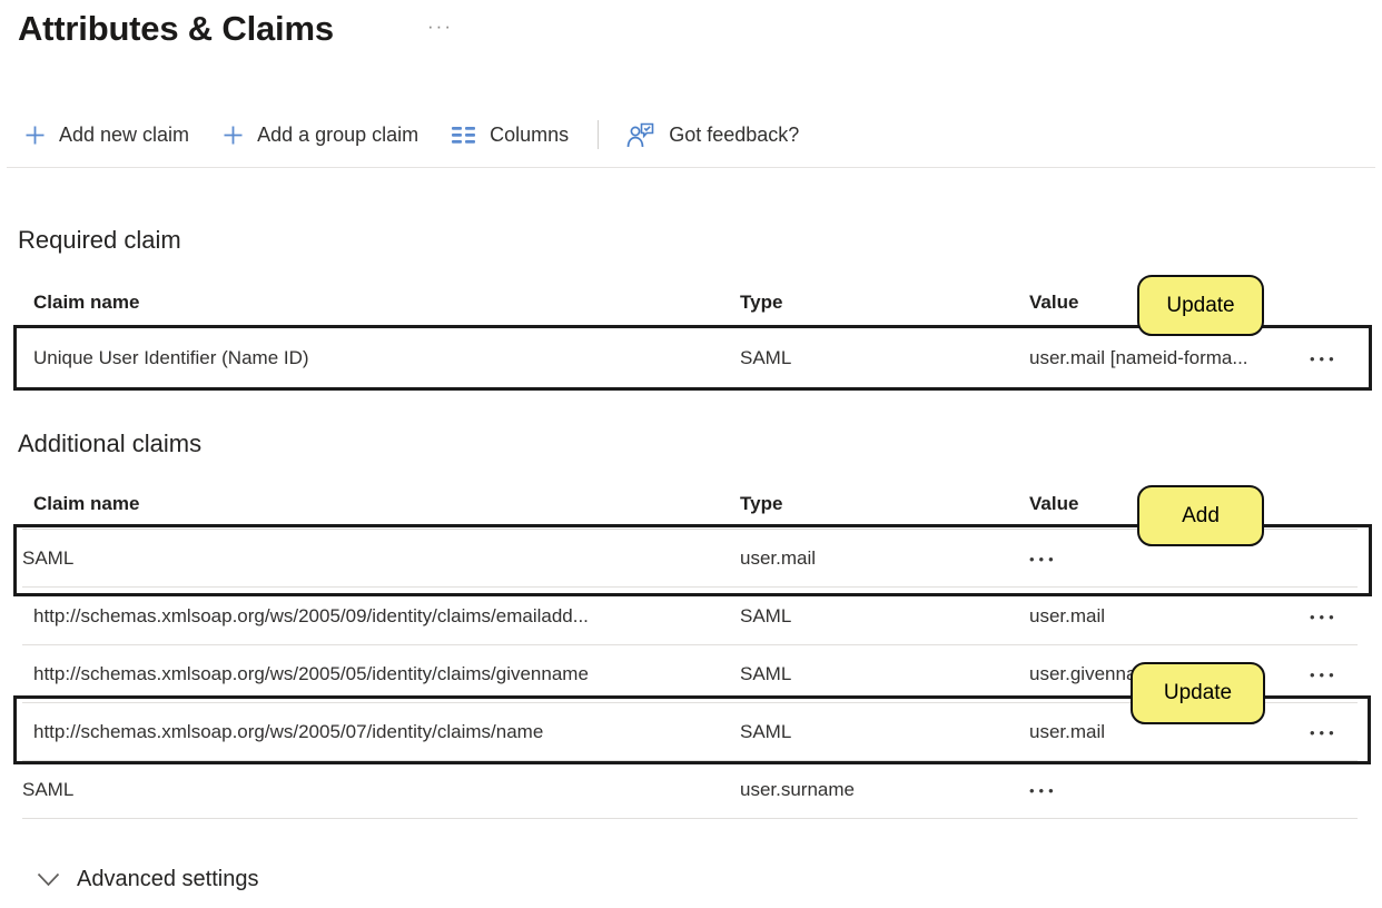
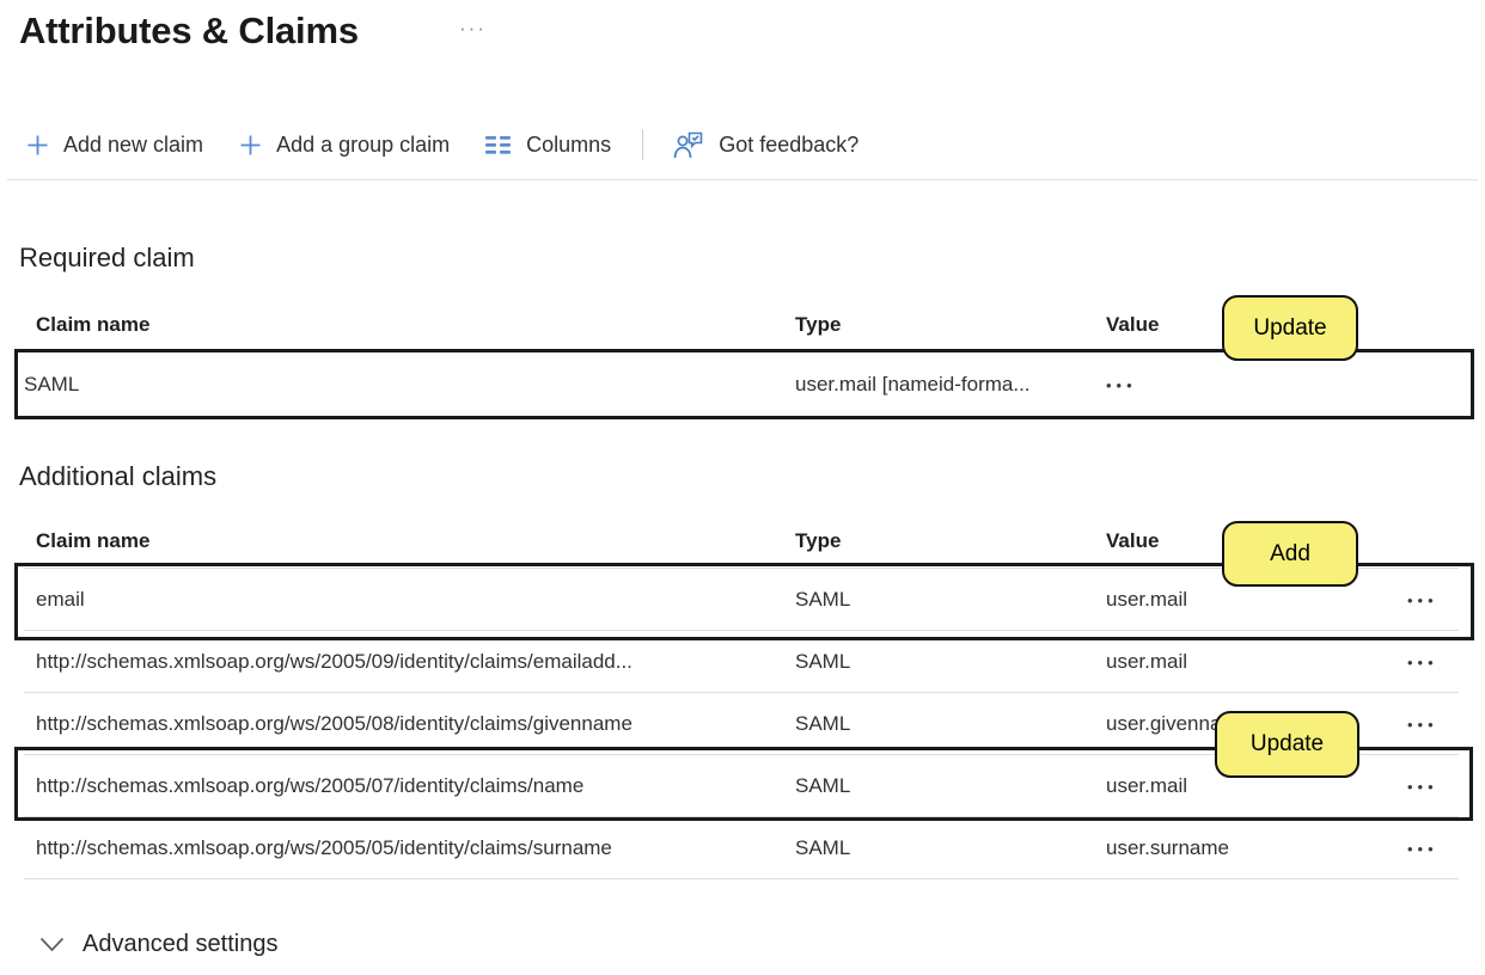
  Attributes & Claims
  ···
  Add new claim
  Add a group claim
  Columns
  Got feedback?
  Required claim
  Claim name
  Type
  Value
- Unique User Identifier (Name ID)
  SAML
  user.mail [nameid-forma...
  •••
  Additional claims
  Claim name
  Type
  Value
+ email
  SAML
  user.mail
  •••
  http://schemas.xmlsoap.org/ws/2005/09/identity/claims/emailadd...
  SAML
  user.mail
  •••
- http://schemas.xmlsoap.org/ws/2005/05/identity/claims/givenname
+ http://schemas.xmlsoap.org/ws/2005/08/identity/claims/givenname
  SAML
  user.givenn
  •••
  http://schemas.xmlsoap.org/ws/2005/07/identity/claims/name
  SAML
  user.mail
  •••
+ http://schemas.xmlsoap.org/ws/2005/05/identity/claims/surname
  SAML
  user.surname
  •••
  Advanced settings
  Update
  Add
  Update
